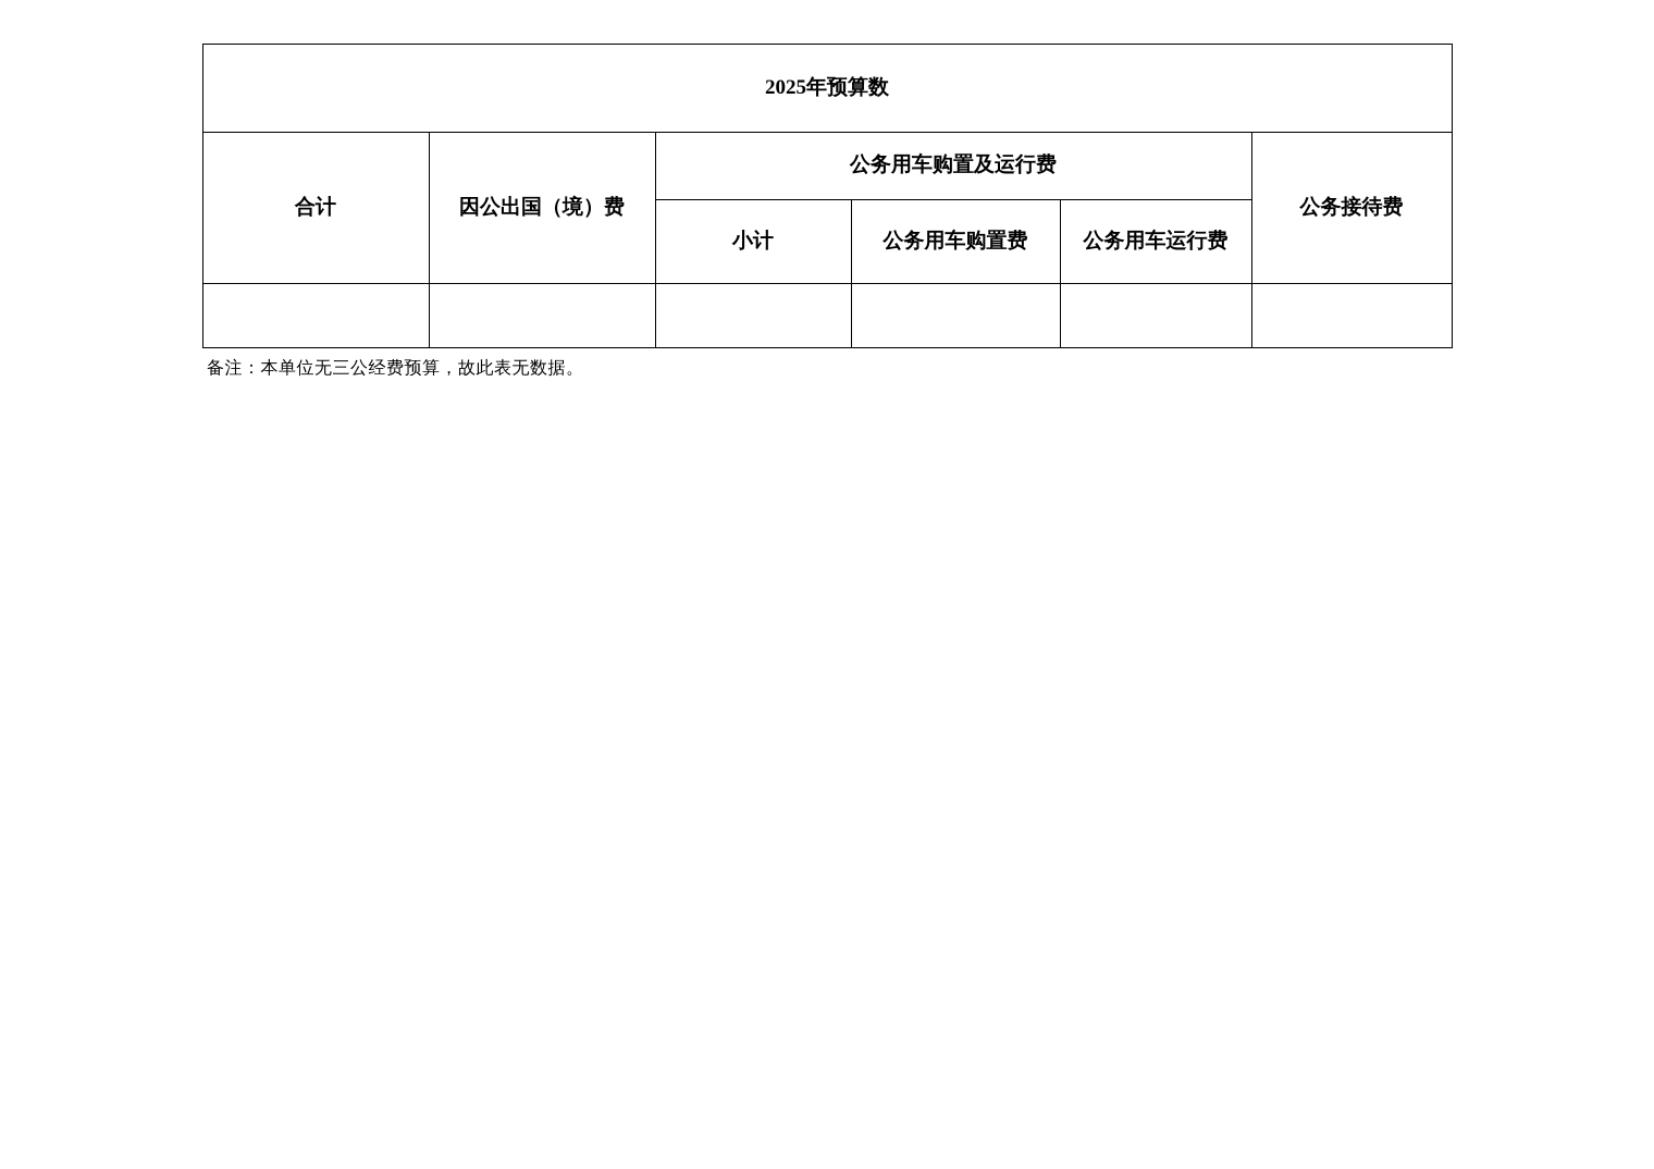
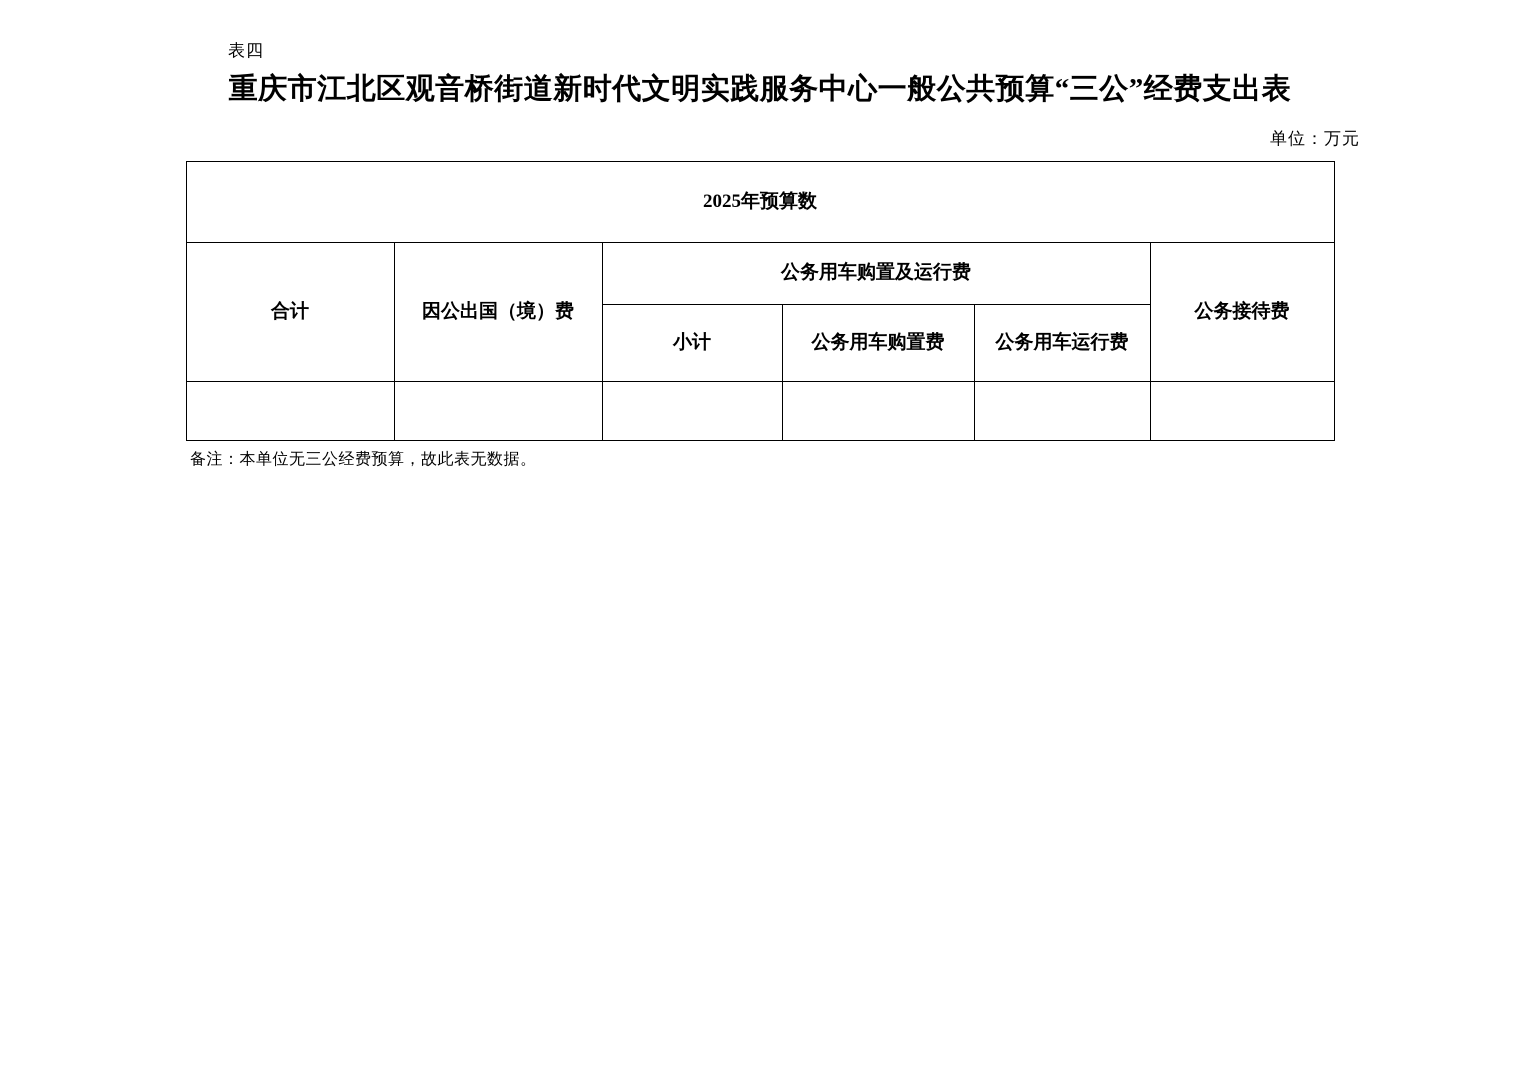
+ 表四
+ 重庆市江北区观音桥街道新时代文明实践服务中心一般公共预算“三公”经费支出表
+ 单位：万元
  2025年预算数
  合计	因公出国（境）费	公务用车购置及运行费	公务接待费
  小计	公务用车购置费	公务用车运行费
  备注：本单位无三公经费预算，故此表无数据。
